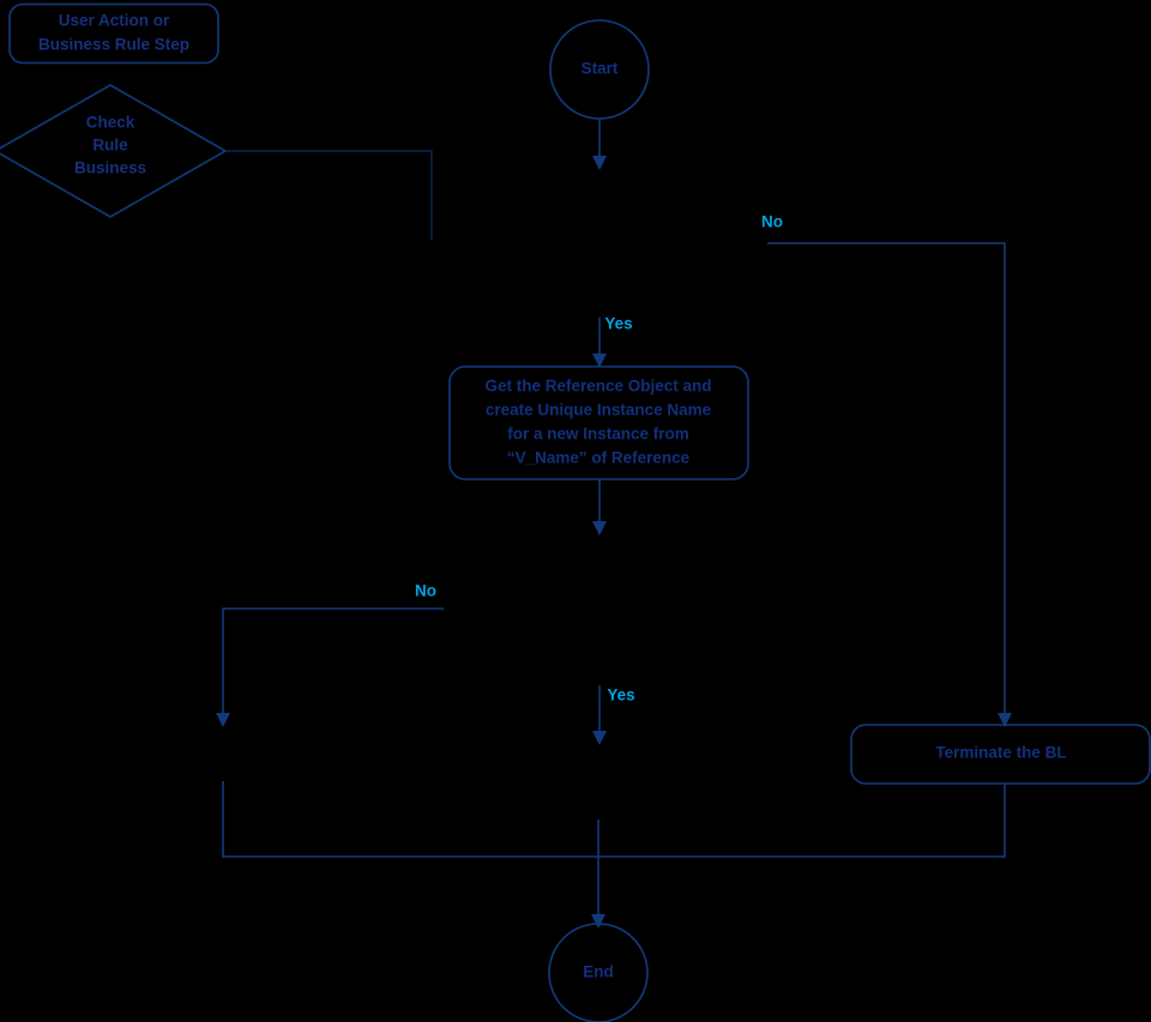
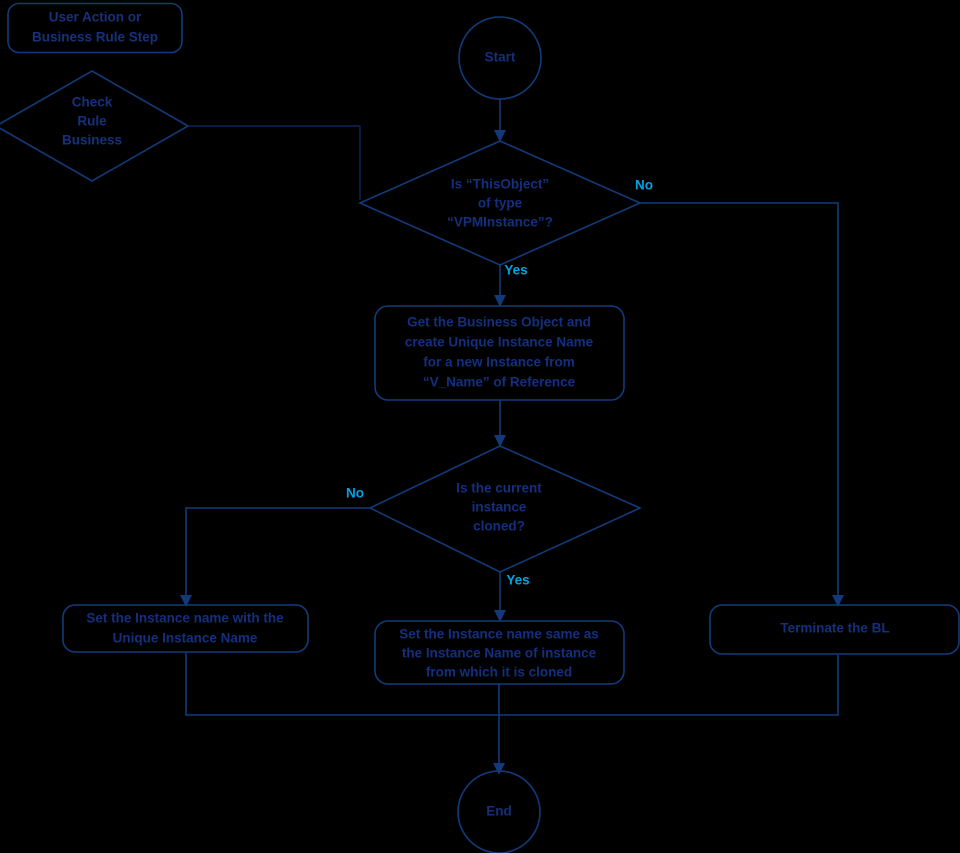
  User Action or
  Business Rule Step
  Check
  Rule
  Business
  No
  Yes
  No
  Yes
  Start
+ Is “ThisObject”
+ of type
+ “VPMInstance”?
- Get the Reference Object and
+ Get the Business Object and
  create Unique Instance Name
  for a new Instance from
  “V_Name” of Reference
+ Is the current
+ instance
+ cloned?
+ Set the Instance name with the
+ Unique Instance Name
+ Set the Instance name same as
+ the Instance Name of instance
+ from which it is cloned
  Terminate the BL
  End
